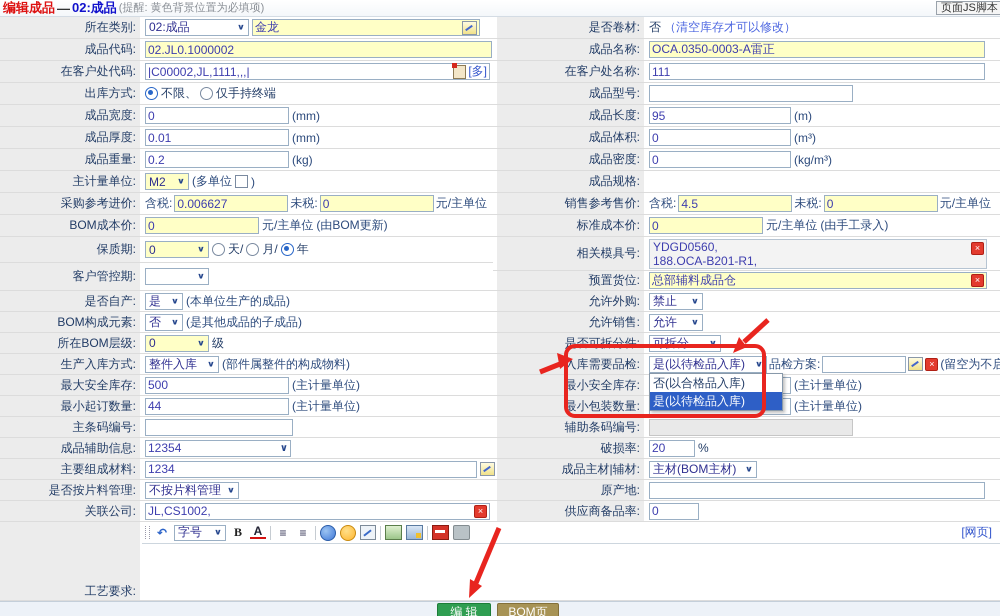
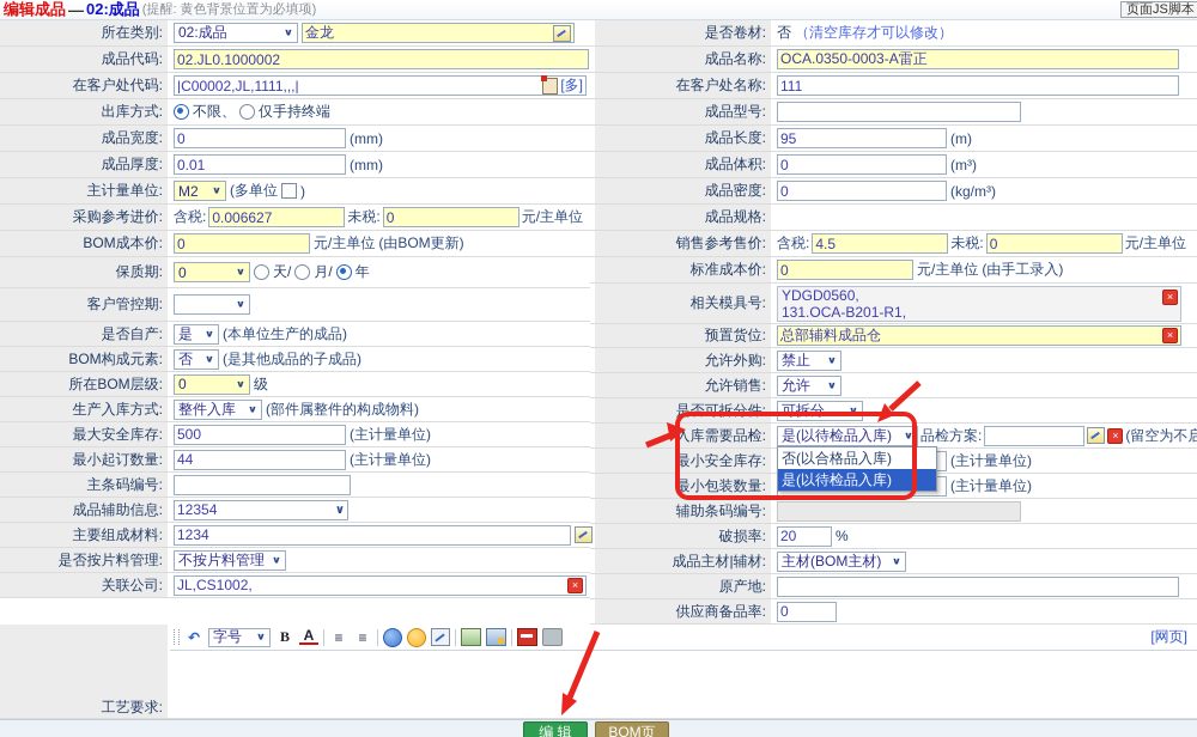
  编辑成品
  —
  02:成品
  (提醒: 黄色背景位置为必填项)
  页面JS脚本
  所在类别:
  02:成品
  ∨
  金龙
  成品代码:
  02.JL0.1000002
  在客户处代码:
  |C00002,JL,1111,,,|
  [多]
  出库方式:
  不限、
  仅手持终端
  成品宽度:
  0
  (mm)
  成品厚度:
  0.01
  (mm)
- 成品重量:
- 0.2
- (kg)
  主计量单位:
  M2
  ∨
  (多单位
  )
  采购参考进价:
  含税:
  0.006627
  未税:
  0
  元/主单位
  BOM成本价:
  0
  元/主单位
  (由BOM更新)
  保质期:
  0
  ∨
  天/
  月/
  年
  客户管控期:
  ∨
  是否自产:
  是
  ∨
  (本单位生产的成品)
  BOM构成元素:
  否
  ∨
  (是其他成品的子成品)
  所在BOM层级:
  0
  ∨
  级
  生产入库方式:
  整件入库
  ∨
  (部件属整件的构成物料)
  最大安全库存:
  500
  (主计量单位)
  最小起订数量:
  44
  (主计量单位)
  主条码编号:
  成品辅助信息:
  12354
  ∨
  主要组成材料:
  1234
  是否按片料管理:
  不按片料管理
  ∨
  关联公司:
  JL,CS1002,
  ×
  是否卷材:
  否
  （清空库存才可以修改）
  成品名称:
  OCA.0350-0003-A雷正
  在客户处名称:
  111
  成品型号:
  成品长度:
  95
  (m)
  成品体积:
  0
  (m³)
  成品密度:
  0
  (kg/m³)
  成品规格:
  销售参考售价:
  含税:
  4.5
  未税:
  0
  元/主单位
  标准成本价:
  0
  元/主单位
  (由手工录入)
  相关模具号:
  YDGD0560,
- 188.OCA-B201-R1,
+ 131.OCA-B201-R1,
  ×
  预置货位:
  总部辅料成品仓
  ×
  允许外购:
  禁止
  ∨
  允许销售:
  允许
  ∨
  是否可拆分件:
  可拆分
  ∨
  入库需要品检:
  是(以待检品入库)
  ∨
  品检方案:
  ×
  (留空为不启
  最小安全库存:
  (主计量单位)
  最小包装数量:
  (主计量单位)
  辅助条码编号:
  破损率:
  20
  %
  成品主材|辅材:
  主材(BOM主材)
  ∨
  原产地:
  供应商备品率:
  0
  工艺要求:
  ↶
  字号
  ∨
  B
  A
  ≡
  ≡
  [网页]
  编 辑
  BOM页
  否(以合格品入库)
  是(以待检品入库)
